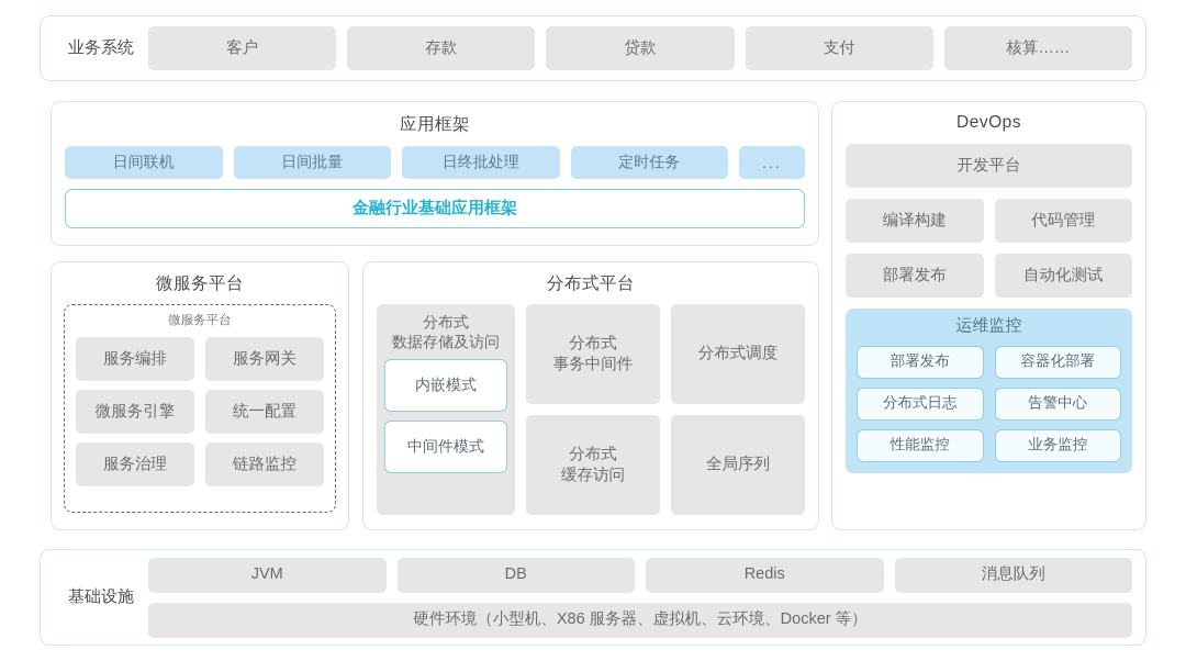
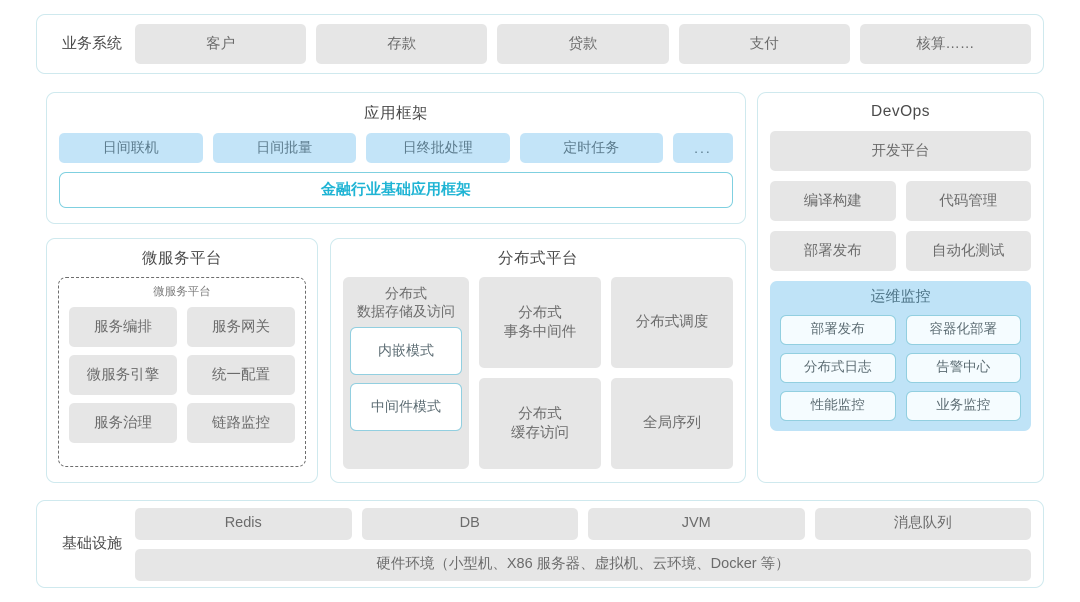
  业务系统
  客户
  存款
  贷款
  支付
  核算……
  应用框架
  日间联机
  日间批量
  日终批处理
  定时任务
  ...
  金融行业基础应用框架
  微服务平台
  微服务平台
  服务编排
  服务网关
  微服务引擎
  统一配置
  服务治理
  链路监控
  分布式平台
  分布式
  数据存储及访问
  内嵌模式
  中间件模式
  分布式
  事务中间件
  分布式调度
  分布式
  缓存访问
  全局序列
  DevOps
  开发平台
  编译构建
  代码管理
  部署发布
  自动化测试
  运维监控
  部署发布
  容器化部署
  分布式日志
  告警中心
  性能监控
  业务监控
  基础设施
- JVM
+ Redis
  DB
- Redis
+ JVM
  消息队列
  硬件环境（小型机、X86 服务器、虚拟机、云环境、Docker 等）
